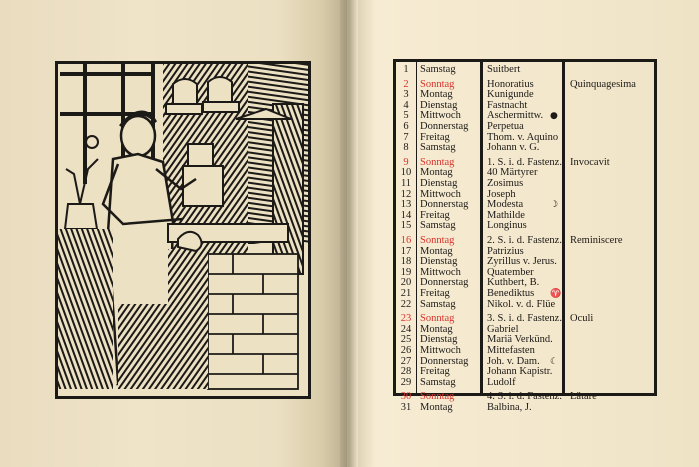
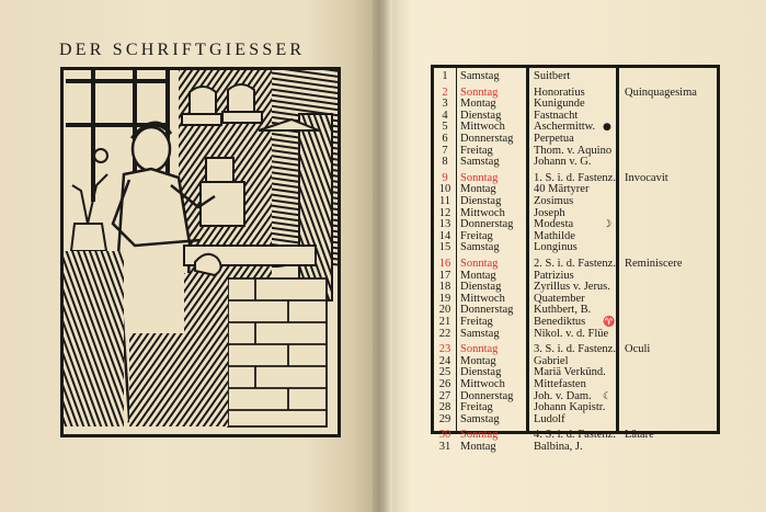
+ DER SCHRIFTGIESSER
  1
  Samstag
  Suitbert
  2
  Sonntag
  Honoratius
  Quinquagesima
  3
  Montag
  Kunigunde
  4
  Dienstag
  Fastnacht
  5
  Mittwoch
  Aschermittw.
  ●
  6
  Donnerstag
  Perpetua
  7
  Freitag
  Thom. v. Aquino
  8
  Samstag
  Johann v. G.
  9
  Sonntag
  1. S. i. d. Fastenz.
  Invocavit
  10
  Montag
  40 Märtyrer
  11
  Dienstag
  Zosimus
  12
  Mittwoch
  Joseph
  13
  Donnerstag
  Modesta
  ☽
  14
  Freitag
  Mathilde
  15
  Samstag
  Longinus
  16
  Sonntag
  2. S. i. d. Fastenz.
  Reminiscere
  17
  Montag
  Patrizius
  18
  Dienstag
  Zyrillus v. Jerus.
  19
  Mittwoch
  Quatember
  20
  Donnerstag
  Kuthbert, B.
  21
  Freitag
  Benediktus
  ♈
  22
  Samstag
  Nikol. v. d. Flüe
  23
  Sonntag
  3. S. i. d. Fastenz.
  Oculi
  24
  Montag
  Gabriel
  25
  Dienstag
  Mariä Verkünd.
  26
  Mittwoch
  Mittefasten
  27
  Donnerstag
  Joh. v. Dam.
  ☾
  28
  Freitag
  Johann Kapistr.
  29
  Samstag
  Ludolf
  30
  Sonntag
  4. S. i. d. Fastenz.
  Lätare
  31
  Montag
  Balbina, J.
